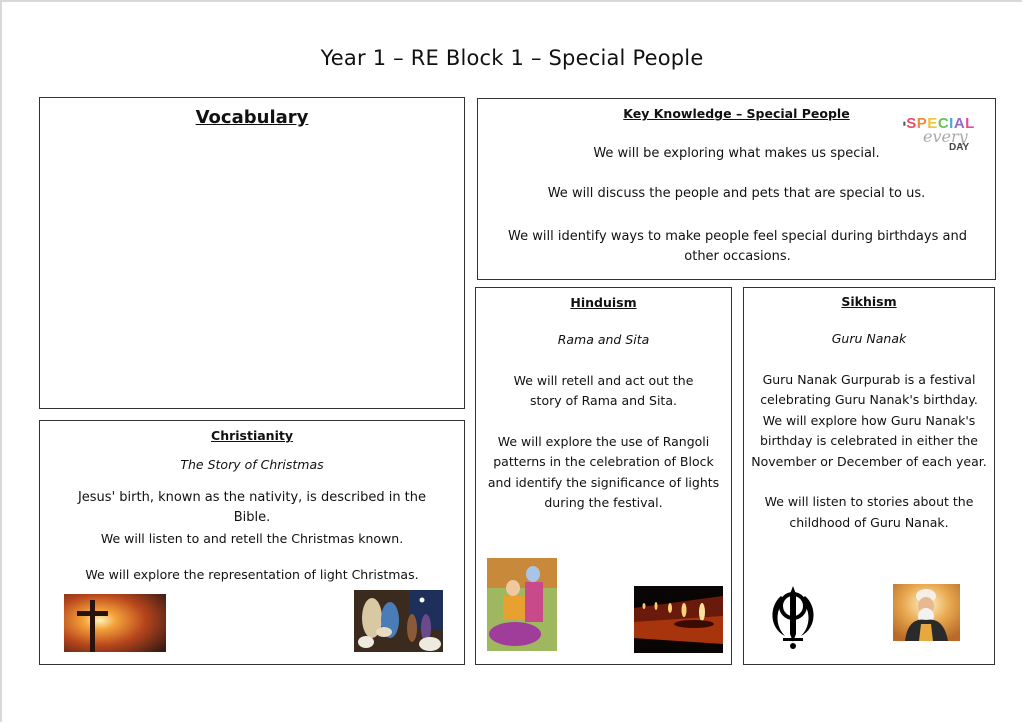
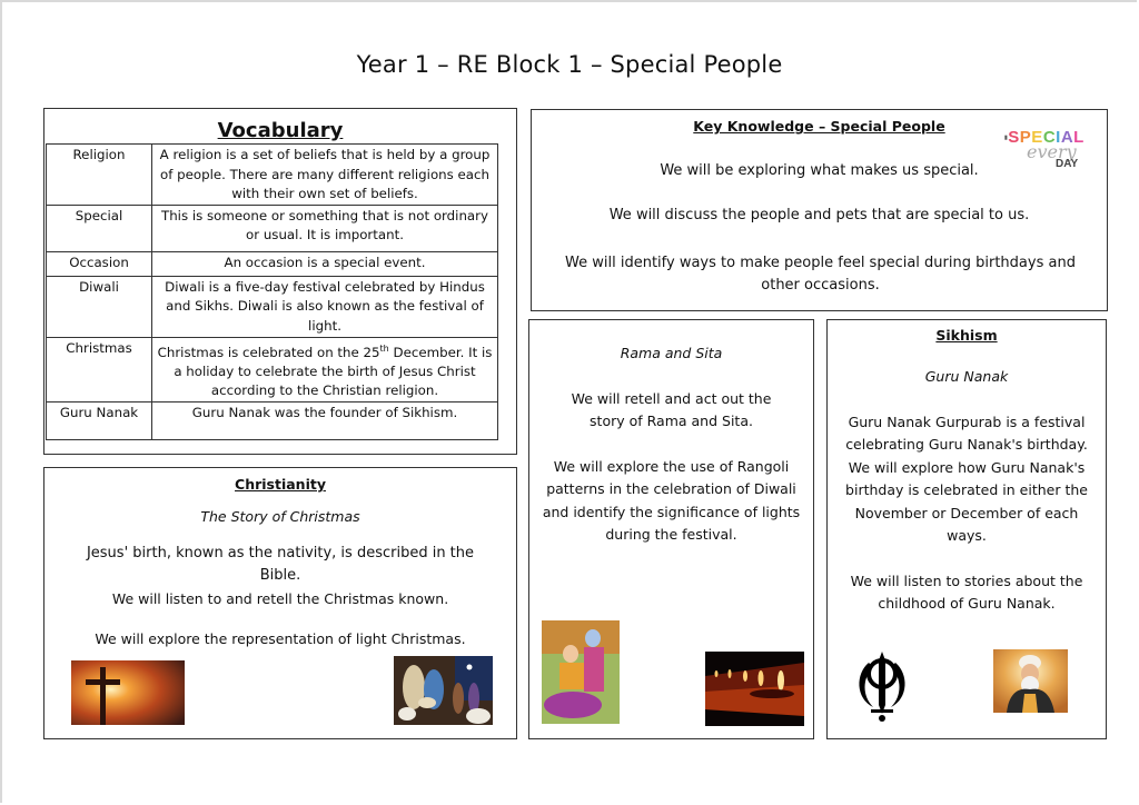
  Year 1 – RE Block 1 – Special People
  Vocabulary
+ Religion	A religion is a set of beliefs that is held by a group of people. There are many different religions each with their own set of beliefs.
+ Special	This is someone or something that is not ordinary or usual. It is important.
+ Occasion	An occasion is a special event.
+ Diwali	Diwali is a five-day festival celebrated by Hindus and Sikhs. Diwali is also known as the festival of light.
+ Christmas	Christmas is celebrated on the 25th December. It is a holiday to celebrate the birth of Jesus Christ according to the Christian religion.
+ Guru Nanak	Guru Nanak was the founder of Sikhism.
  Key Knowledge – Special People
  We will be exploring what makes us special.
  We will discuss the people and pets that are special to us.
  We will identify ways to make people feel special during birthdays and other occasions.
  SPECIAL
  every
  DAY
  Christianity
  The Story of Christmas
  Jesus' birth, known as the nativity, is described in the Bible.
  We will listen to and retell the Christmas known.
  We will explore the representation of light Christmas.
- Hinduism
  Rama and Sita
  We will retell and act out the story of Rama and Sita.
- We will explore the use of Rangoli patterns in the celebration of Block and identify the significance of lights during the festival.
+ We will explore the use of Rangoli patterns in the celebration of Diwali and identify the significance of lights during the festival.
  Sikhism
  Guru Nanak
- Guru Nanak Gurpurab is a festival celebrating Guru Nanak's birthday. We will explore how Guru Nanak's birthday is celebrated in either the November or December of each year.
+ Guru Nanak Gurpurab is a festival celebrating Guru Nanak's birthday. We will explore how Guru Nanak's birthday is celebrated in either the November or December of each ways.
  We will listen to stories about the childhood of Guru Nanak.
